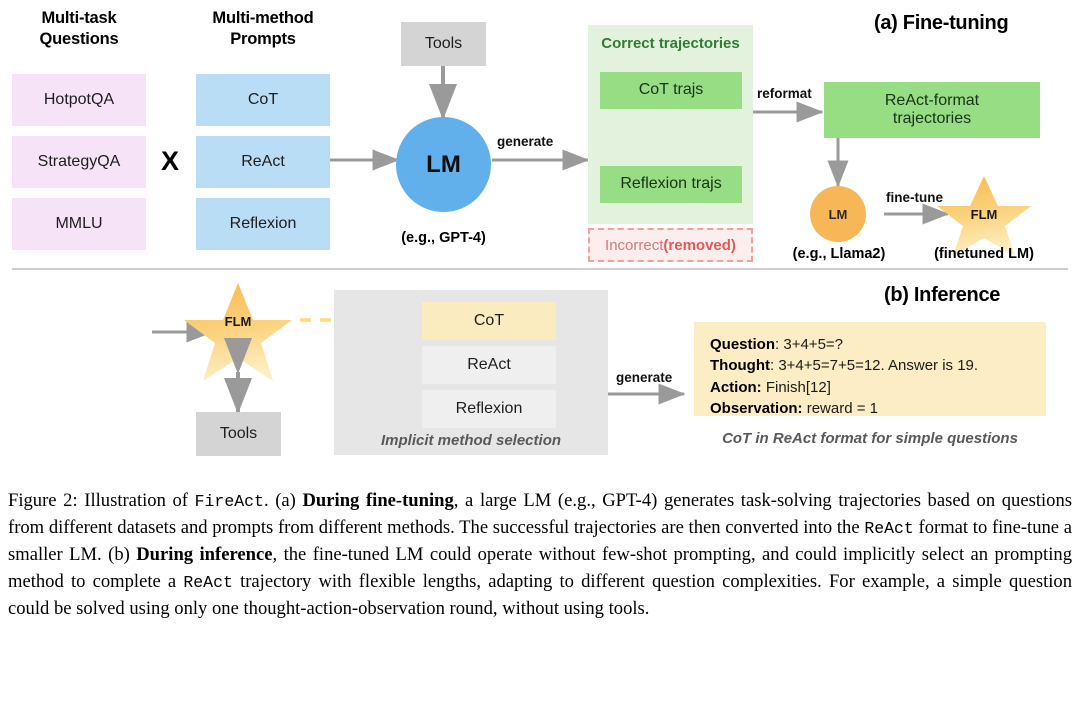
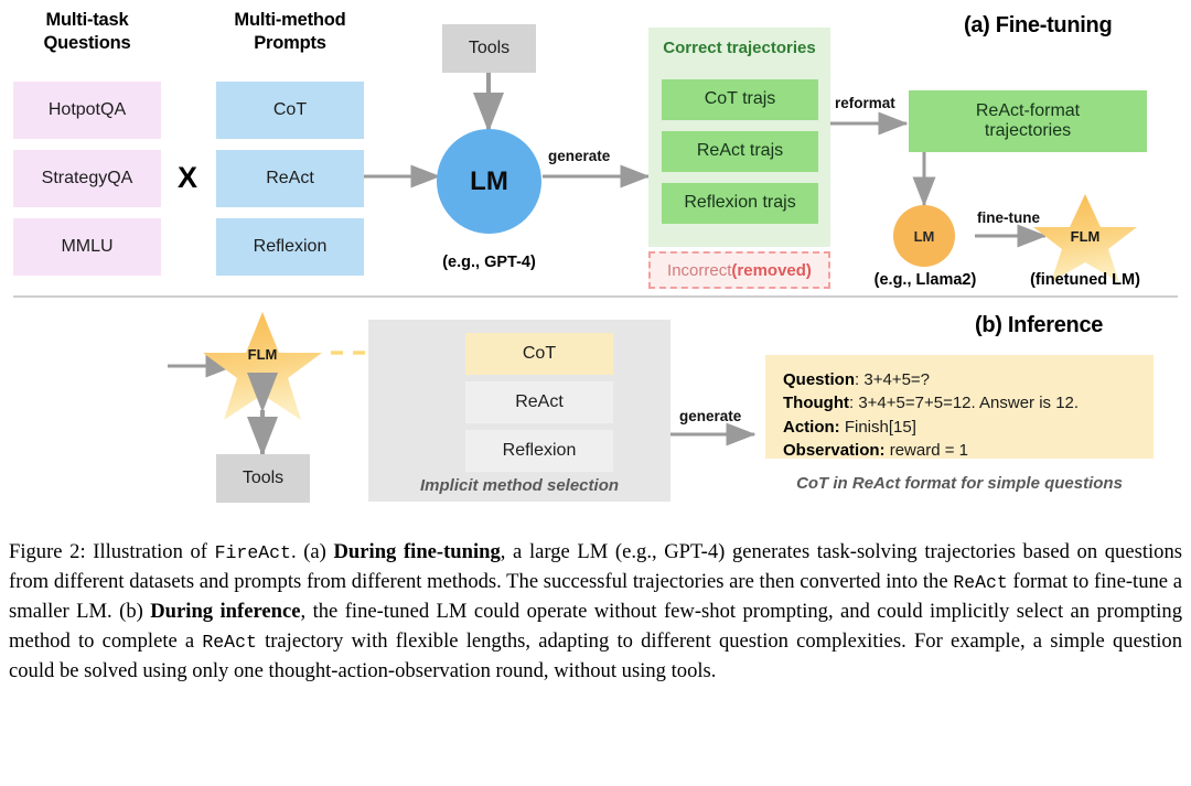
  Multi-task
  Questions
  Multi-method
  Prompts
  HotpotQA
  StrategyQA
  MMLU
  X
  CoT
  ReAct
  Reflexion
  Tools
  LM
  (e.g., GPT-4)
  generate
  Correct trajectories
  CoT trajs
+ ReAct trajs
  Reflexion trajs
  Incorrect
  (removed)
  reformat
  (a) Fine-tuning
  ReAct-format
  trajectories
  LM
  (e.g., Llama2)
  fine-tune
  FLM
  (finetuned LM)
  (b) Inference
  FLM
  Tools
  CoT
  ReAct
  Reflexion
  Implicit method selection
  generate
  Question: 3+4+5=?
- Thought: 3+4+5=7+5=12. Answer is 19.
+ Thought: 3+4+5=7+5=12. Answer is 12.
- Action: Finish[12]
+ Action: Finish[15]
  Observation: reward = 1
  CoT in ReAct format for simple questions
  Figure 2: Illustration of FireAct. (a) During fine-tuning, a large LM (e.g., GPT-4) generates task-solving trajectories based on questions from different datasets and prompts from different methods. The successful trajectories are then converted into the ReAct format to fine-tune a smaller LM. (b) During inference, the fine-tuned LM could operate without few-shot prompting, and could implicitly select an prompting method to complete a ReAct trajectory with flexible lengths, adapting to different question complexities. For example, a simple question could be solved using only one thought-action-observation round, without using tools.
